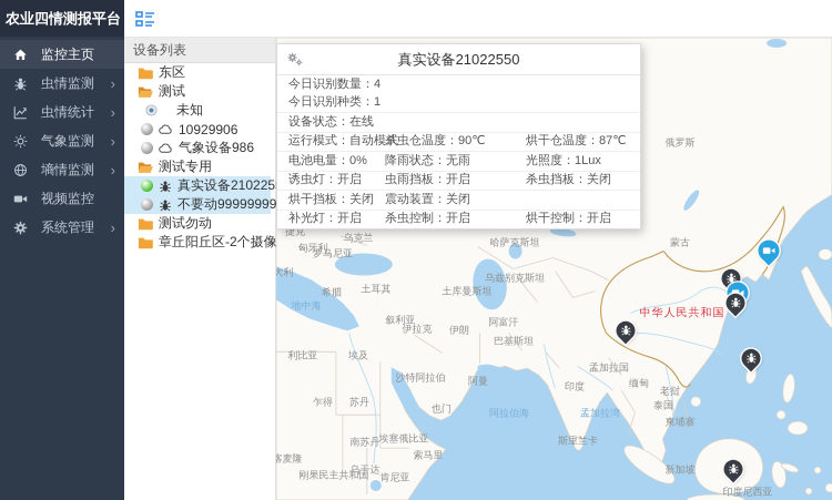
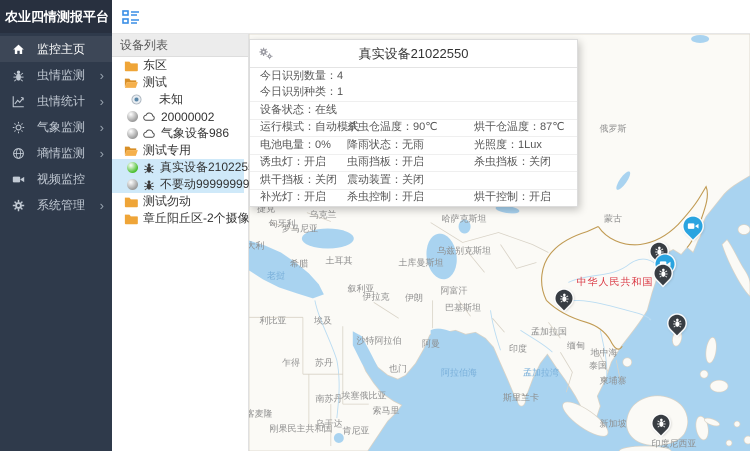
  农业四情测报平台
  监控主页
  虫情监测
  ›
  虫情统计
  ›
  气象监测
  ›
  墒情监测
  ›
  视频监控
  系统管理
  ›
  设备列表
  东区
  测试
  未知
- 10929906
+ 20000002
  气象设备986
  测试专用
  真实设备210225
  不要动99999999
  测试勿动
  章丘阳丘区-2个摄像
  俄罗斯
  蒙古
  中华人民共和国
  哈萨克斯坦
  乌克兰
  捷克
  匈牙利
  罗马尼亚
  希腊
  土耳其
  土库曼斯坦
  乌兹别克斯坦
  叙利亚
  伊拉克
  伊朗
  阿富汗
  巴基斯坦
  利比亚
  埃及
  沙特阿拉伯
  阿曼
  也门
  印度
  乍得
  苏丹
  南苏丹
  埃塞俄比亚
  索马里
  斯里兰卡
  喀麦隆
  刚果民主共和国
  乌干达
  肯尼亚
  孟加拉国
  缅甸
- 老挝
+ 地中海
  泰国
  柬埔寨
  新加坡
  印度尼西亚
- 地中海
+ 老挝
  阿拉伯海
  孟加拉湾
  真实设备21022550
  今日识别数量：4
  今日识别种类：1
  设备状态：在线
  运行模式：自动模
  杀虫仓温度：90℃
  烘干仓温度：87℃
  电池电量：0%
  降雨状态：无雨
  光照度：1Lux
  诱虫灯：开启
  虫雨挡板：开启
  杀虫挡板：关闭
  烘干挡板：关闭
  震动装置：关闭
  补光灯：开启
  杀虫控制：开启
  烘干控制：开启
